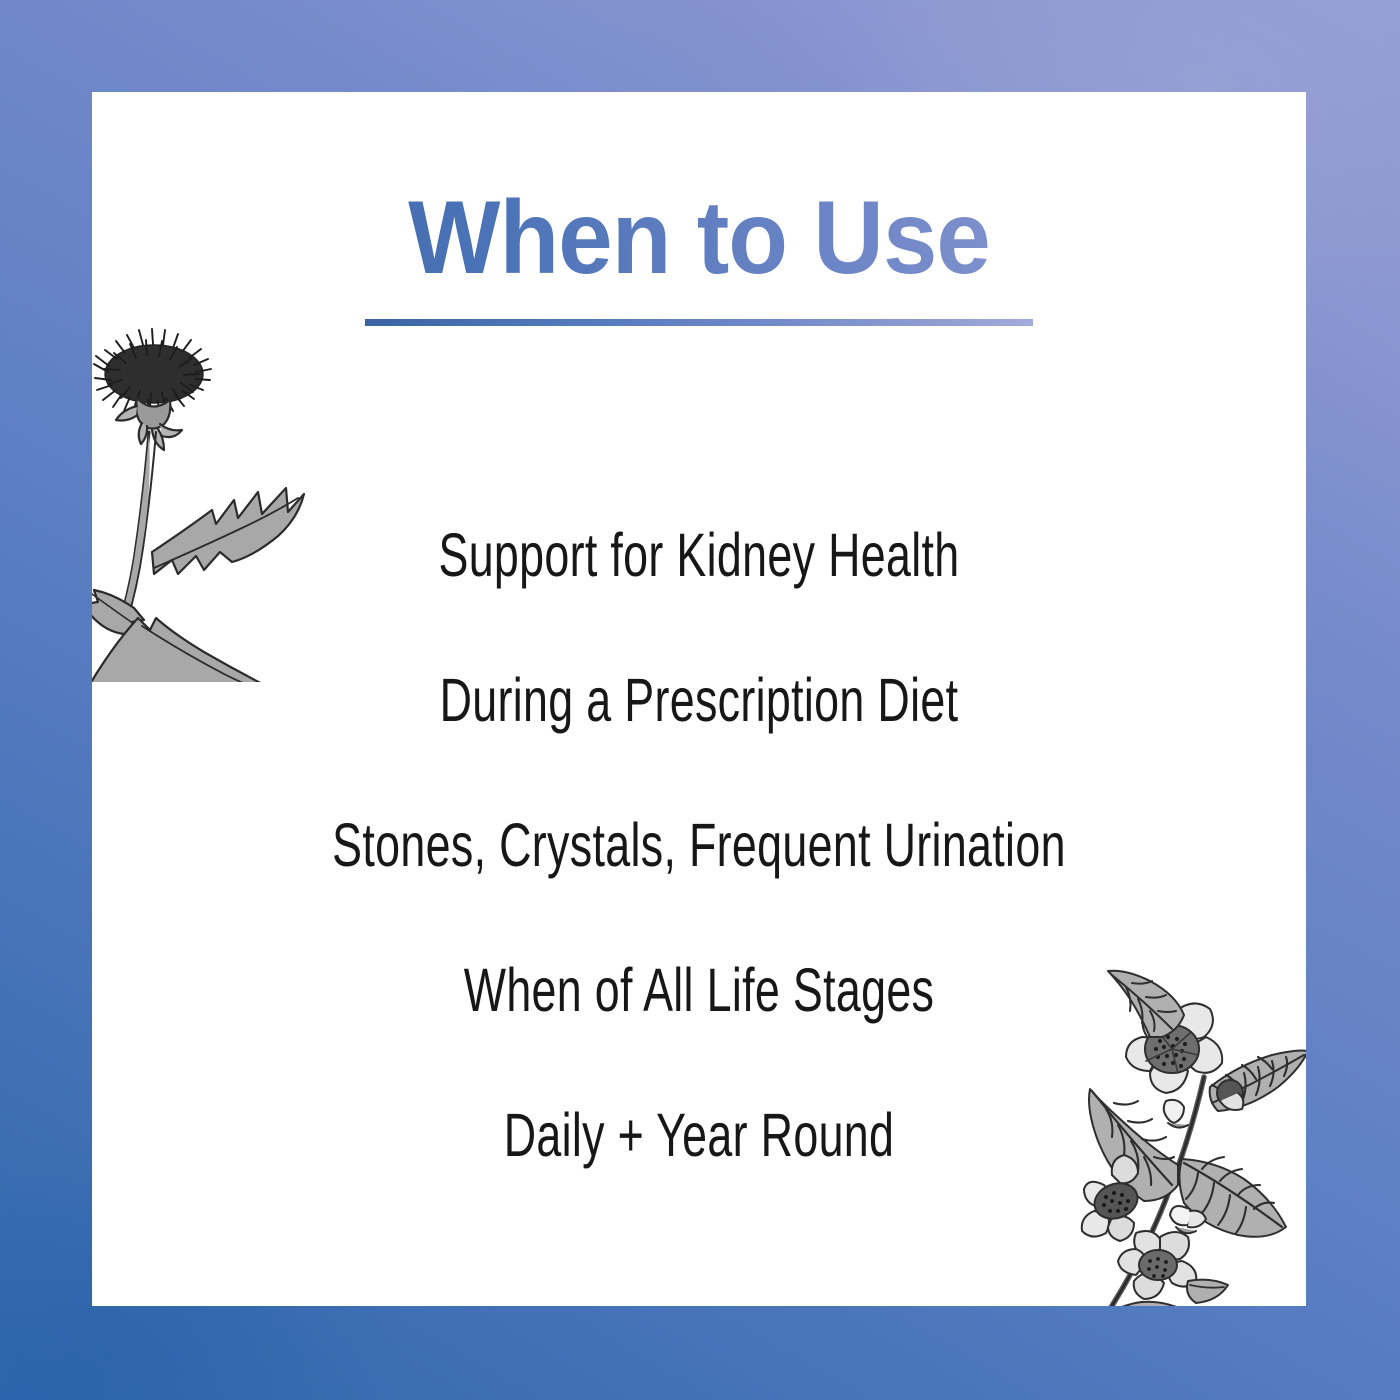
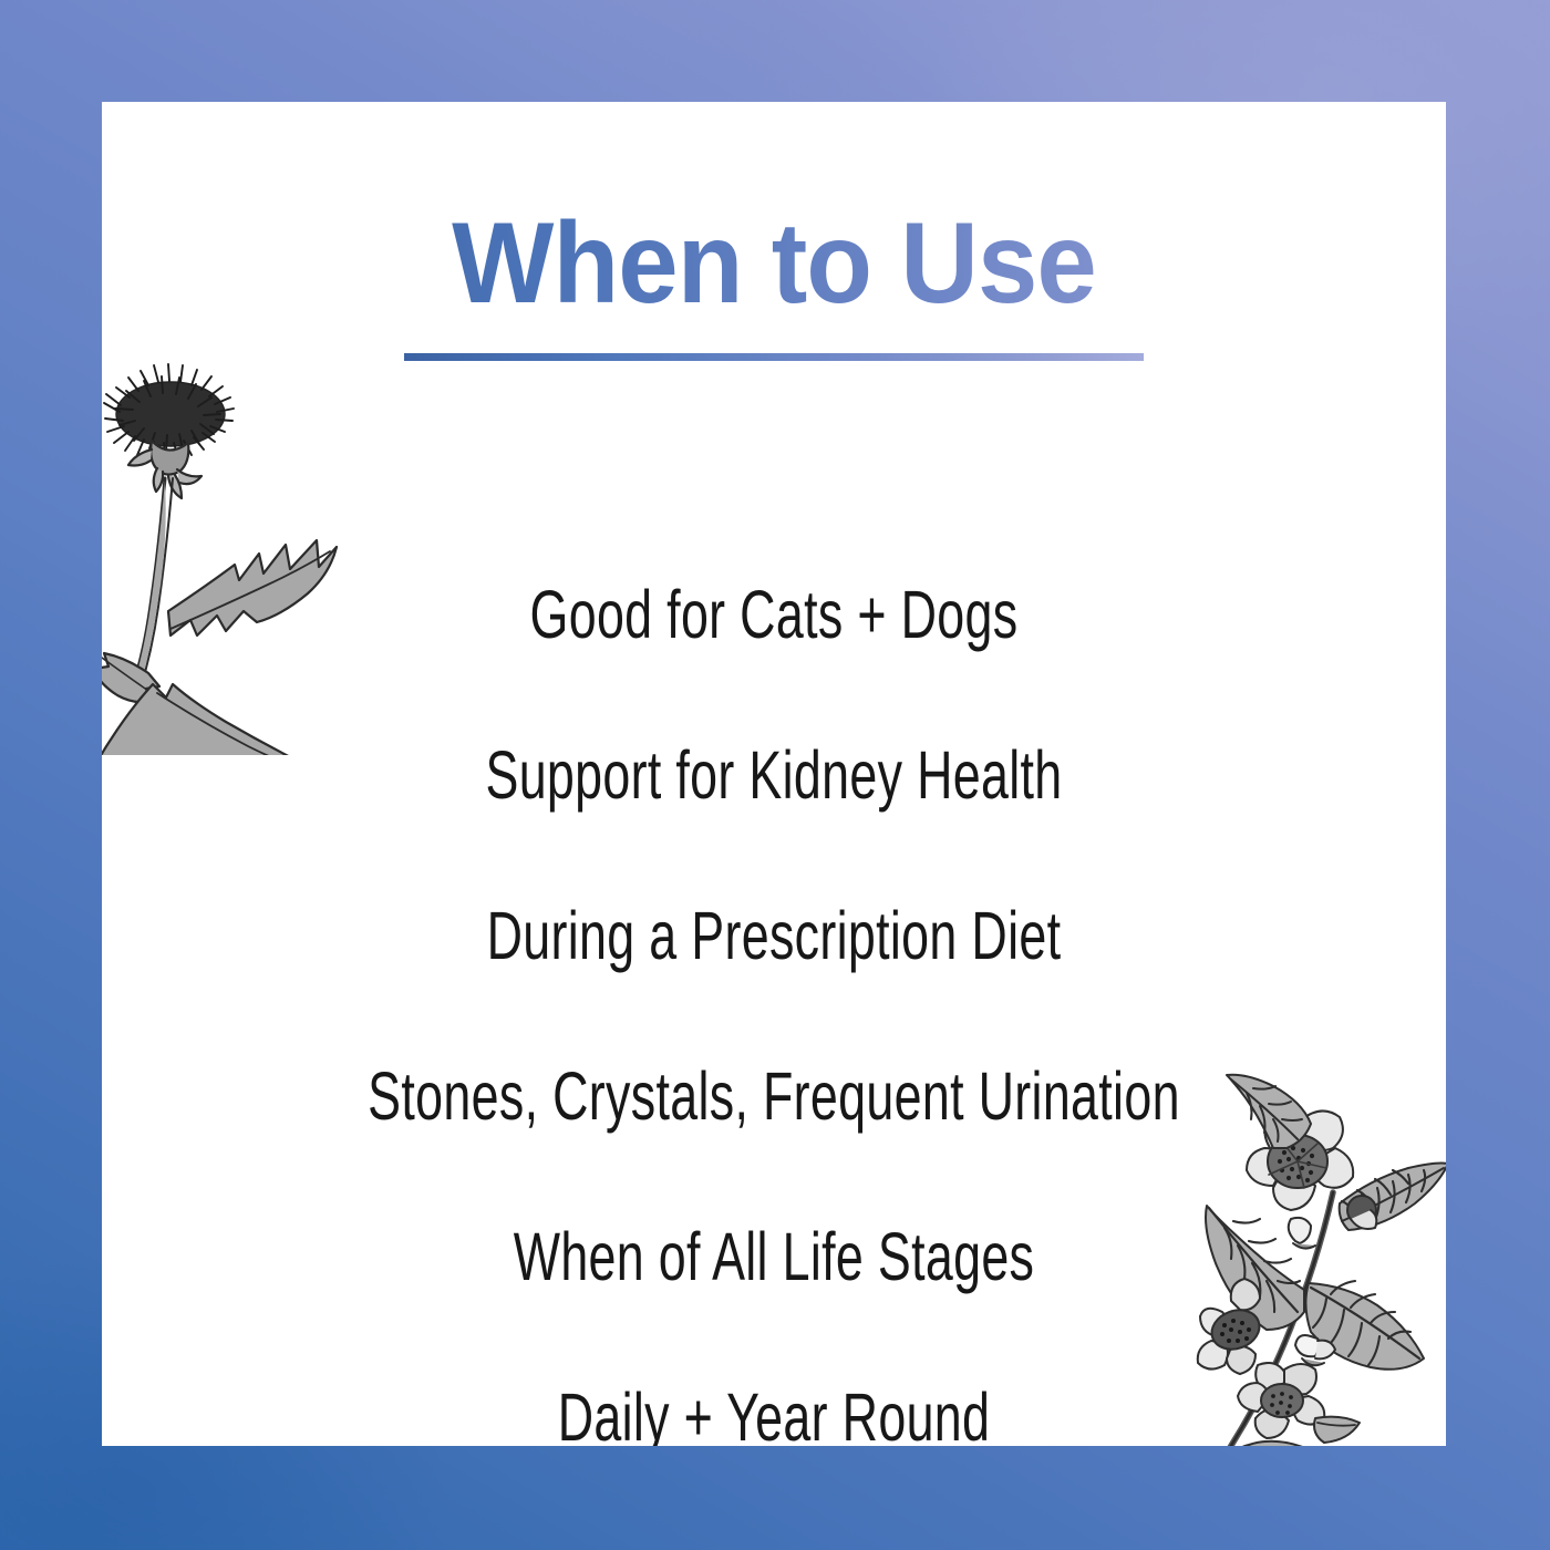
  When to Use
+ Good for Cats + Dogs
  Support for Kidney Health
  During a Prescription Diet
  Stones, Crystals, Frequent Urination
  When of All Life Stages
  Daily + Year Round
